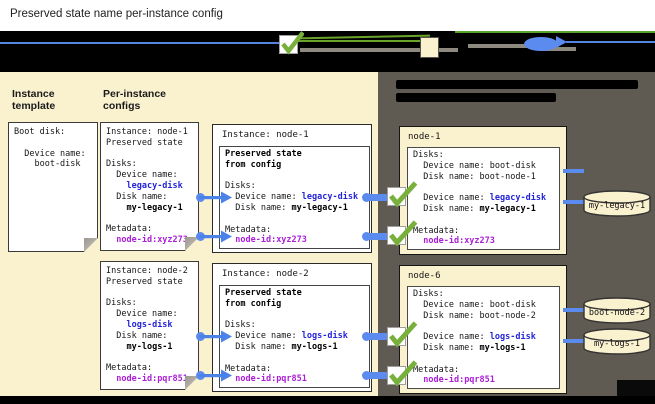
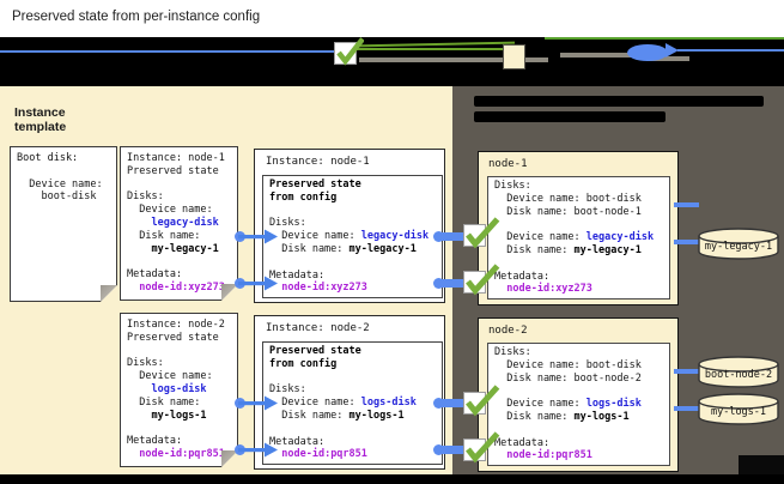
- Preserved state name per-instance config
+ Preserved state from per-instance config
  Instance template
- Per-instance configs
  Boot disk:
  Device name:
  boot-disk
  Instance: node-1
  Preserved state
  Disks:
  Device name:
  legacy-disk
  Disk name:
  my-legacy-1
  Metadata:
  node-id:xyz27
  Instance: node-2
  Preserved state
  Disks:
  Device name:
  logs-disk
  Disk name:
  my-logs-1
  Metadata:
  node-id:pqr85
  Instance: node-1
  Preserved state
  from config
  Disks:
  Device name: legacy-disk
  Disk name: my-legacy-1
  Metadata:
  node-id:xyz273
  Instance: node-2
  Preserved state
  from config
  Disks:
  Device name: logs-disk
  Disk name: my-logs-1
  Metadata:
  node-id:pqr851
  node-1
  Disks:
  Device name: boot-disk
  Disk name: boot-node-1
  Device name: legacy-disk
  Disk name: my-legacy-1
  Metadata:
  node-id:xyz273
- node-6
+ node-2
  Disks:
  Device name: boot-disk
  Disk name: boot-node-2
  Device name: logs-disk
  Disk name: my-logs-1
  Metadata:
  node-id:pqr851
  my-legacy-1
  boot-node-2
  my-logs-1
